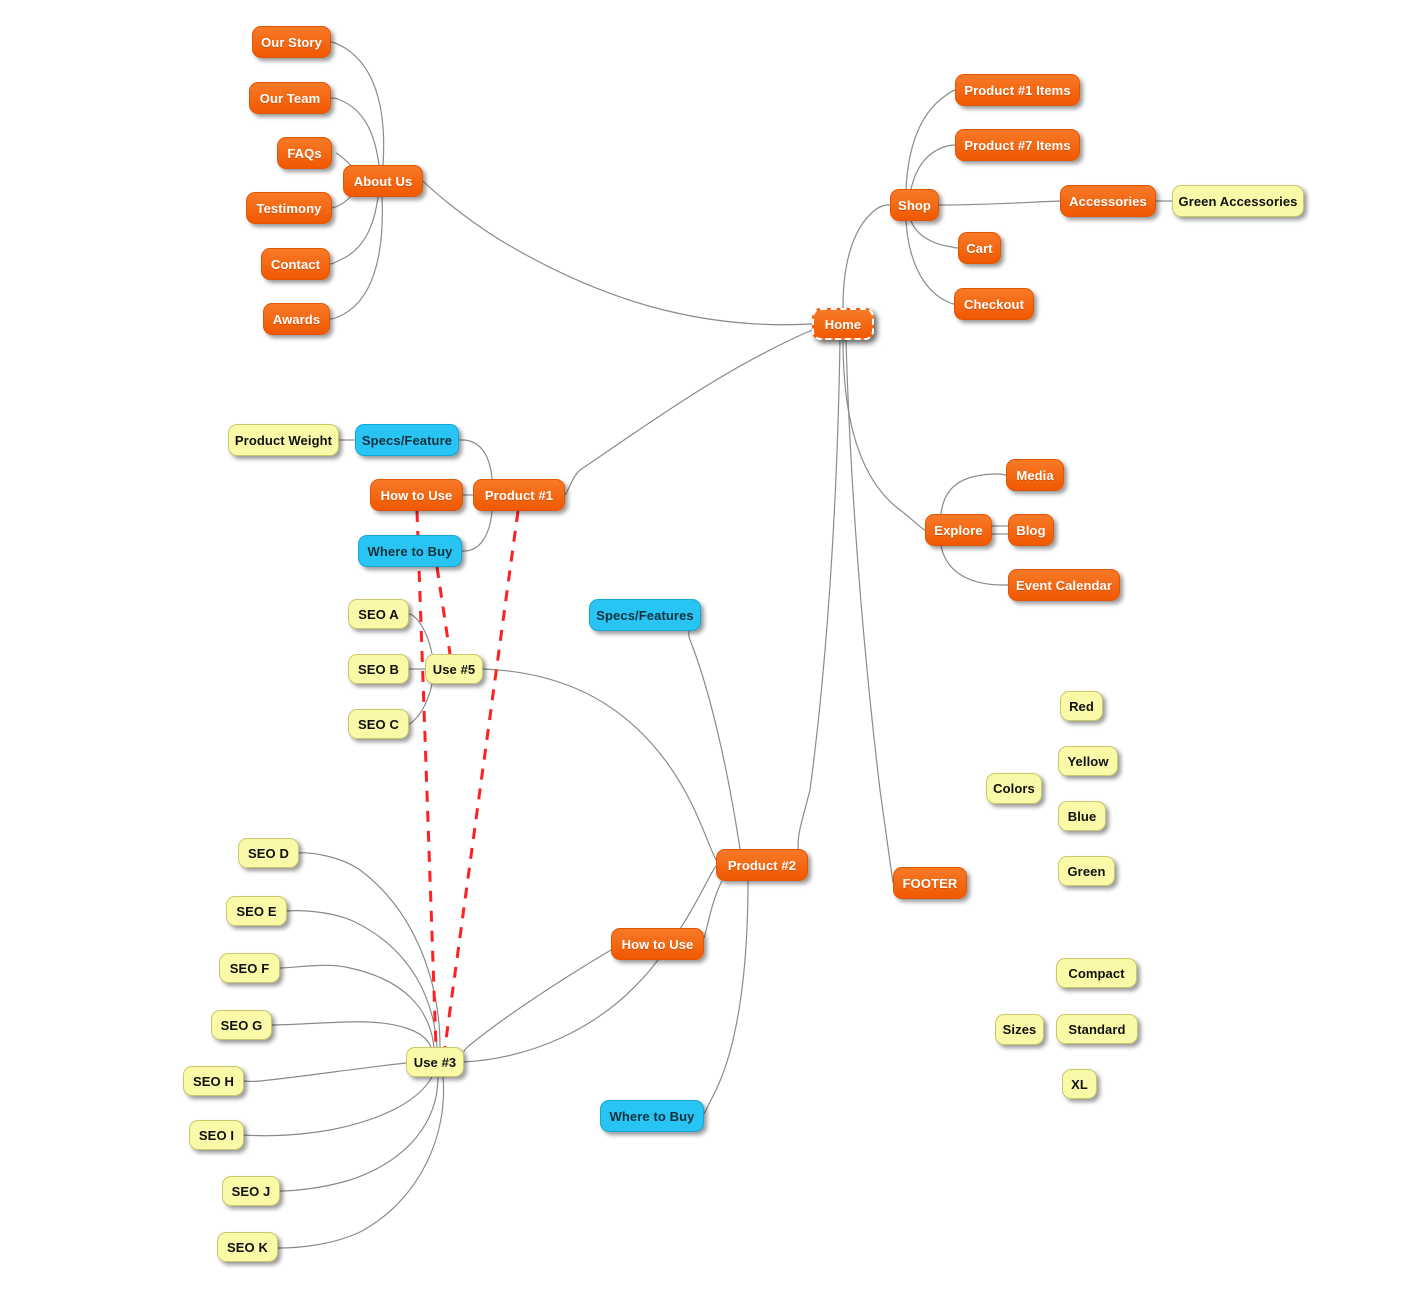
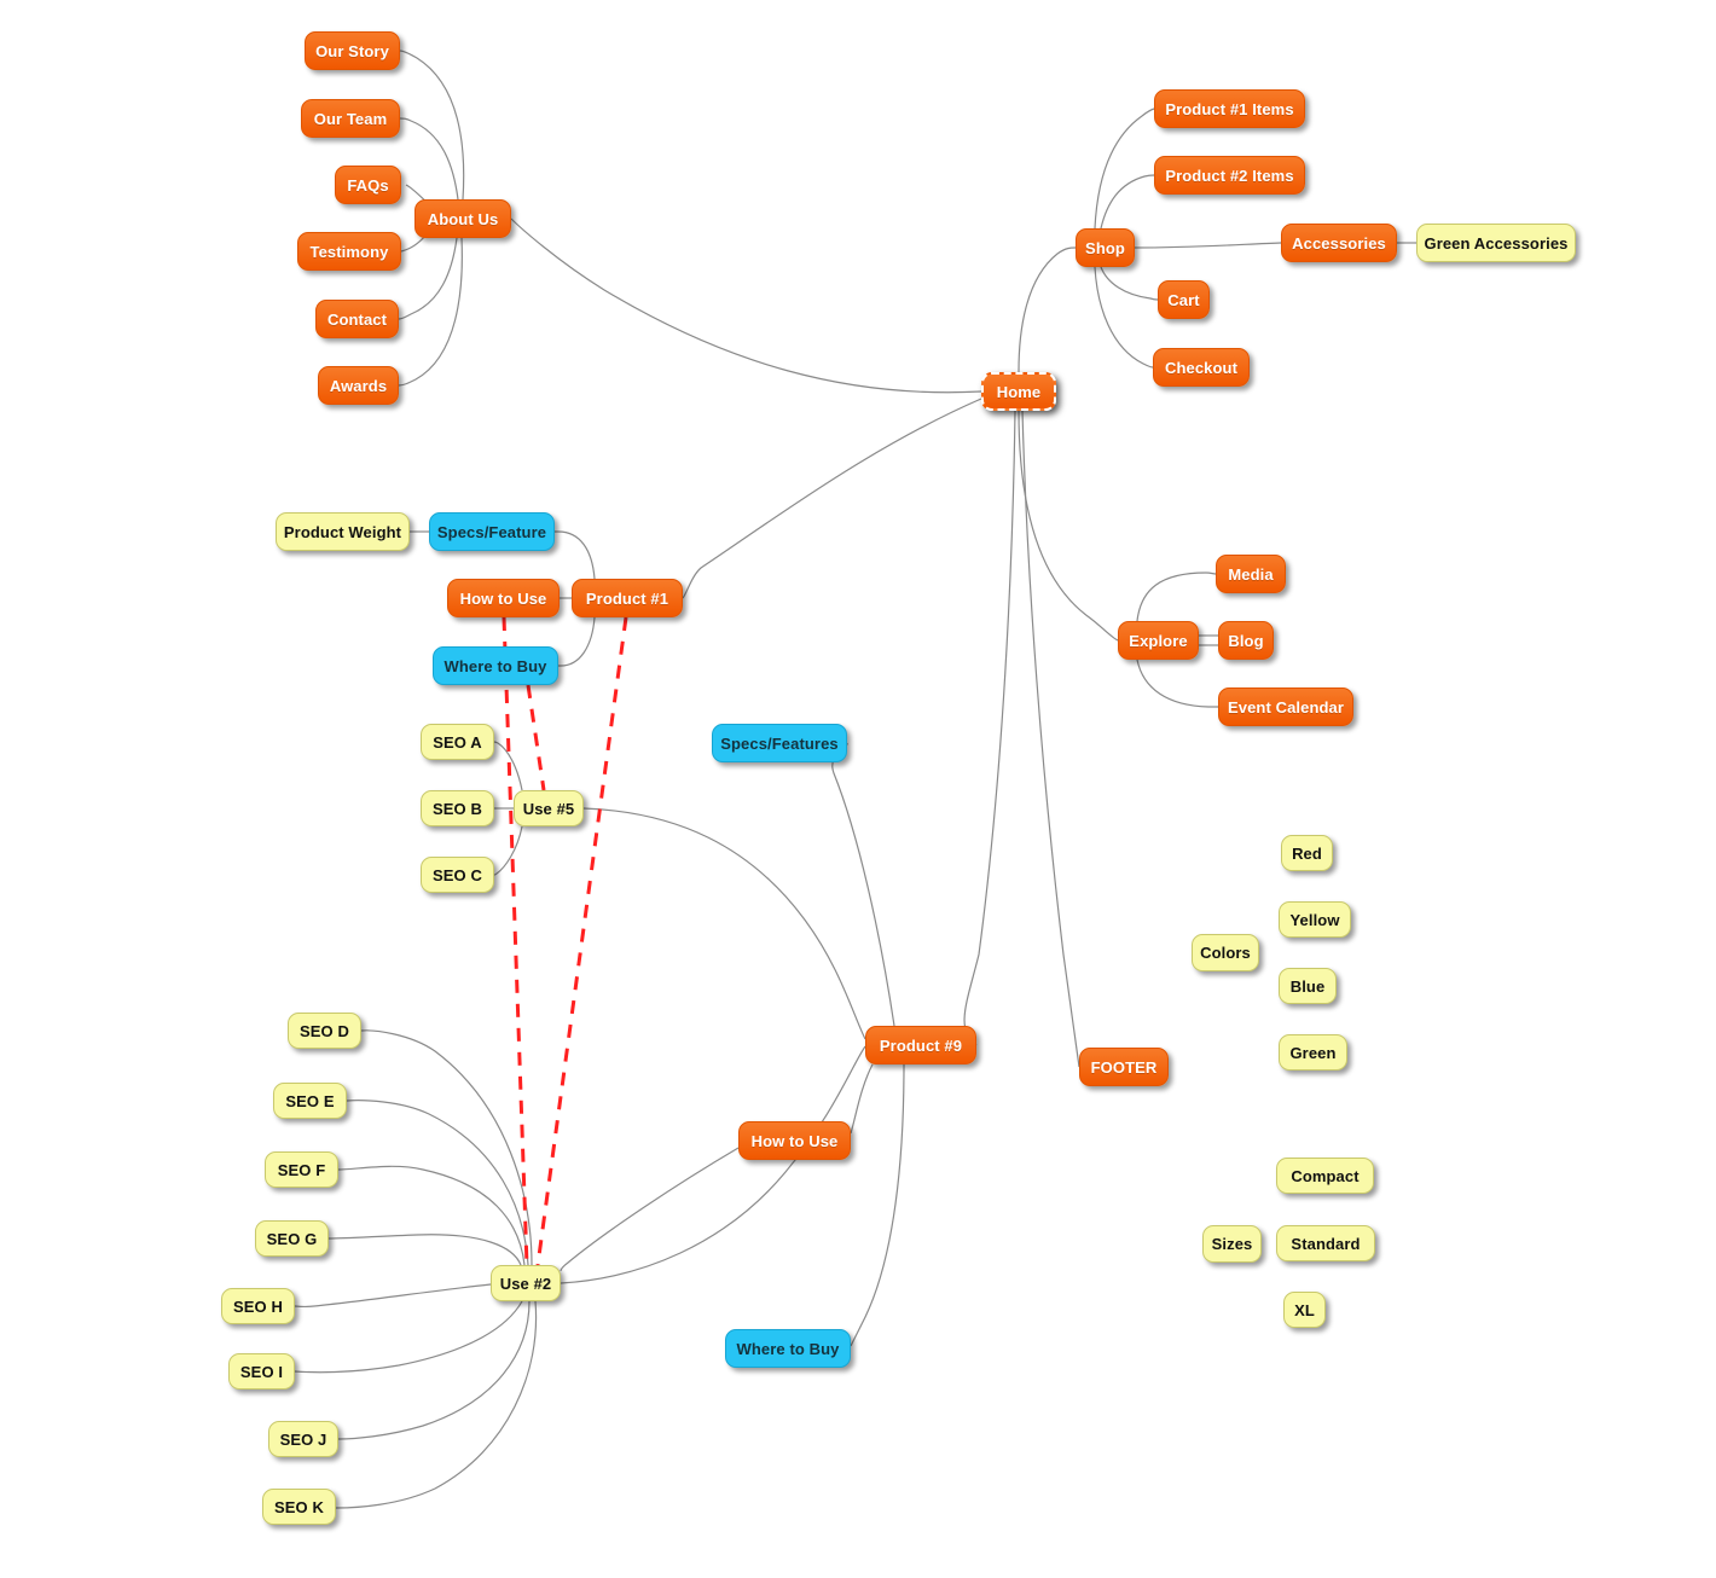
  Home
  About Us
  Our Story
  Our Team
  FAQs
  Testimony
  Contact
  Awards
  Shop
  Product #1 Items
- Product #7 Items
+ Product #2 Items
  Accessories
  Green Accessories
  Cart
  Checkout
  Explore
  Media
  Blog
  Event Calendar
  Product #1
  Specs/Feature
  Product Weight
  How to Use
  Where to Buy
  Use #5
  SEO A
  SEO B
  SEO C
- Product #2
+ Product #9
  Specs/Features
  How to Use
  Where to Buy
- Use #3
+ Use #2
  SEO D
  SEO E
  SEO F
  SEO G
  SEO H
  SEO I
  SEO J
  SEO K
  FOOTER
  Colors
  Red
  Yellow
  Blue
  Green
  Sizes
  Compact
  Standard
  XL
